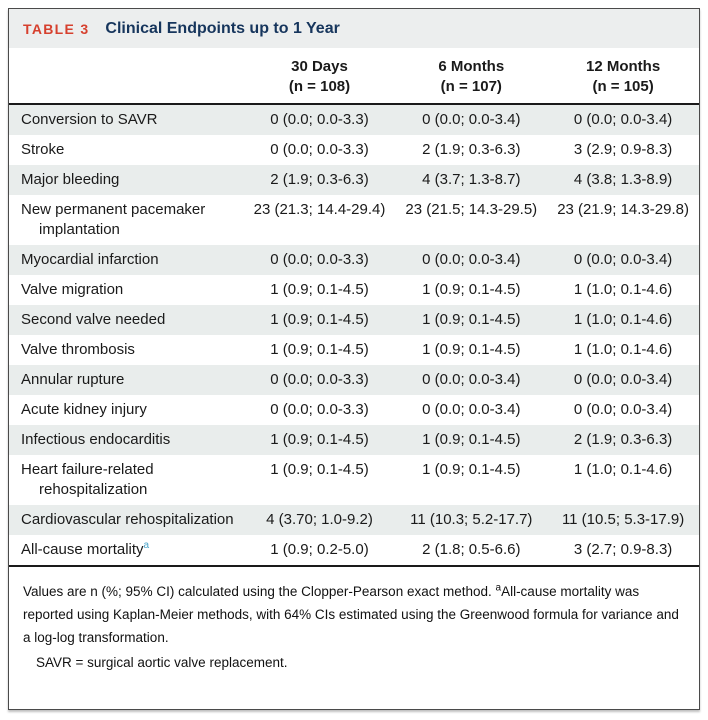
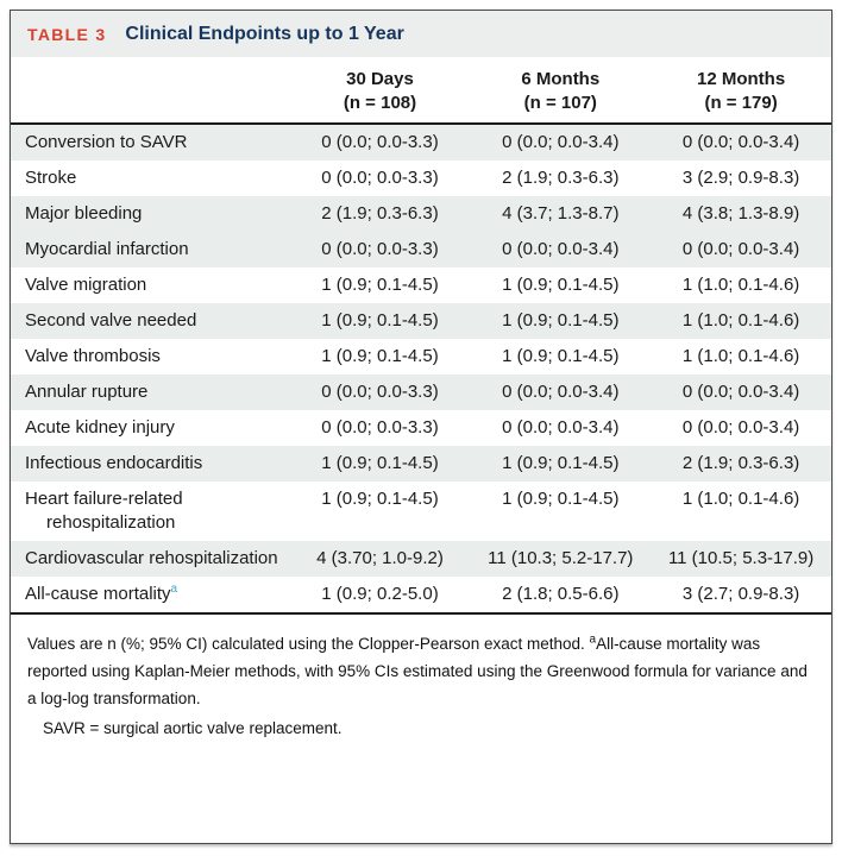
  TABLE 3
  Clinical Endpoints up to 1 Year
- 	30 Days (n = 108)	6 Months (n = 107)	12 Months (n = 105)
+ 	30 Days (n = 108)	6 Months (n = 107)	12 Months (n = 179)
  Conversion to SAVR	0 (0.0; 0.0-3.3)	0 (0.0; 0.0-3.4)	0 (0.0; 0.0-3.4)
  Stroke	0 (0.0; 0.0-3.3)	2 (1.9; 0.3-6.3)	3 (2.9; 0.9-8.3)
  Major bleeding	2 (1.9; 0.3-6.3)	4 (3.7; 1.3-8.7)	4 (3.8; 1.3-8.9)
- New permanent pacemaker implantation	23 (21.3; 14.4-29.4)	23 (21.5; 14.3-29.5)	23 (21.9; 14.3-29.8)
  Myocardial infarction	0 (0.0; 0.0-3.3)	0 (0.0; 0.0-3.4)	0 (0.0; 0.0-3.4)
  Valve migration	1 (0.9; 0.1-4.5)	1 (0.9; 0.1-4.5)	1 (1.0; 0.1-4.6)
  Second valve needed	1 (0.9; 0.1-4.5)	1 (0.9; 0.1-4.5)	1 (1.0; 0.1-4.6)
  Valve thrombosis	1 (0.9; 0.1-4.5)	1 (0.9; 0.1-4.5)	1 (1.0; 0.1-4.6)
  Annular rupture	0 (0.0; 0.0-3.3)	0 (0.0; 0.0-3.4)	0 (0.0; 0.0-3.4)
  Acute kidney injury	0 (0.0; 0.0-3.3)	0 (0.0; 0.0-3.4)	0 (0.0; 0.0-3.4)
  Infectious endocarditis	1 (0.9; 0.1-4.5)	1 (0.9; 0.1-4.5)	2 (1.9; 0.3-6.3)
  Heart failure-related rehospitalization	1 (0.9; 0.1-4.5)	1 (0.9; 0.1-4.5)	1 (1.0; 0.1-4.6)
  Cardiovascular rehospitalization	4 (3.70; 1.0-9.2)	11 (10.3; 5.2-17.7)	11 (10.5; 5.3-17.9)
  All-cause mortalitya	1 (0.9; 0.2-5.0)	2 (1.8; 0.5-6.6)	3 (2.7; 0.9-8.3)
- Values are n (%; 95% CI) calculated using the Clopper-Pearson exact method. aAll-cause mortality was reported using Kaplan-Meier methods, with 64% CIs estimated using the Greenwood formula for variance and a log-log transformation.
+ Values are n (%; 95% CI) calculated using the Clopper-Pearson exact method. aAll-cause mortality was reported using Kaplan-Meier methods, with 95% CIs estimated using the Greenwood formula for variance and a log-log transformation.
  SAVR = surgical aortic valve replacement.
